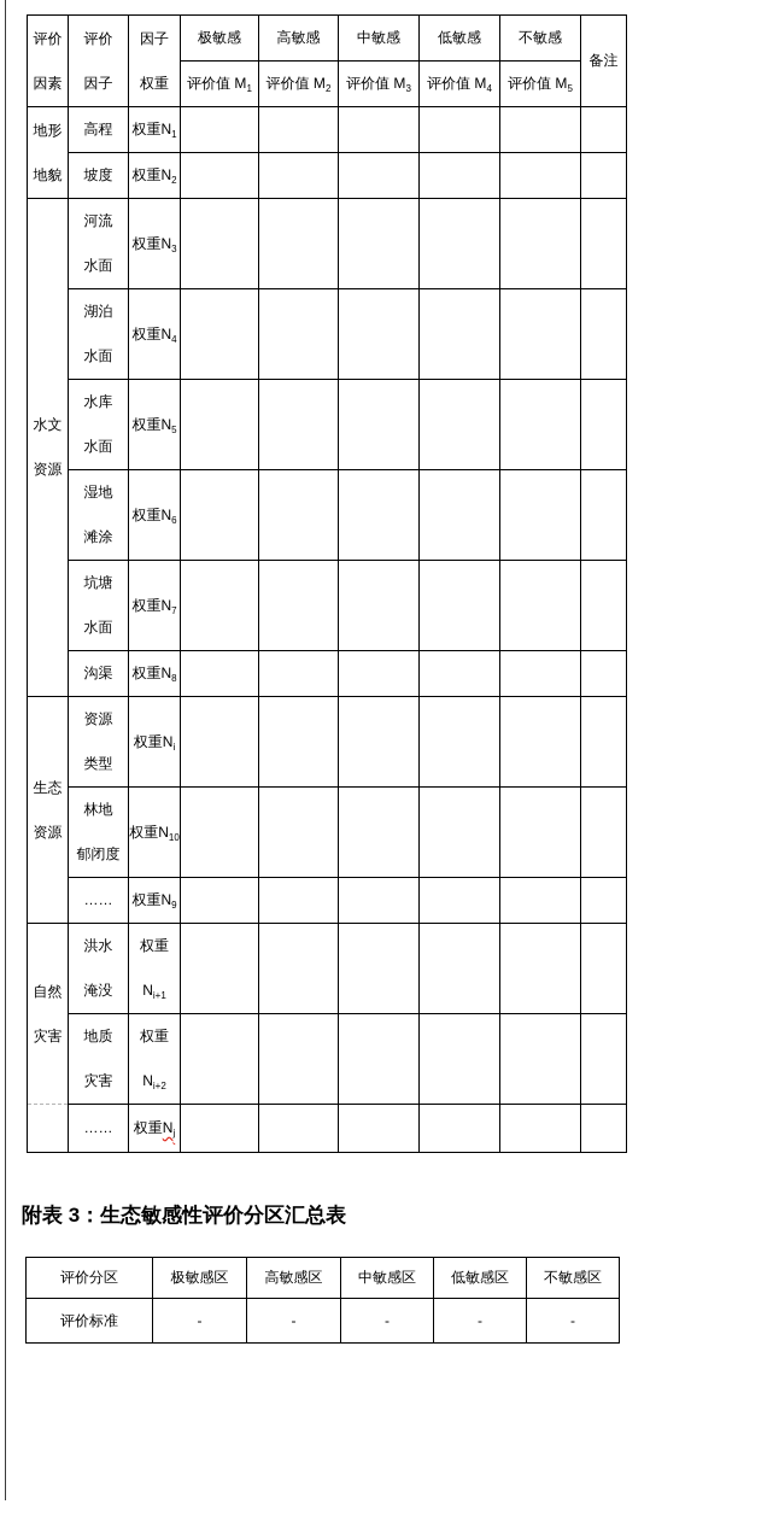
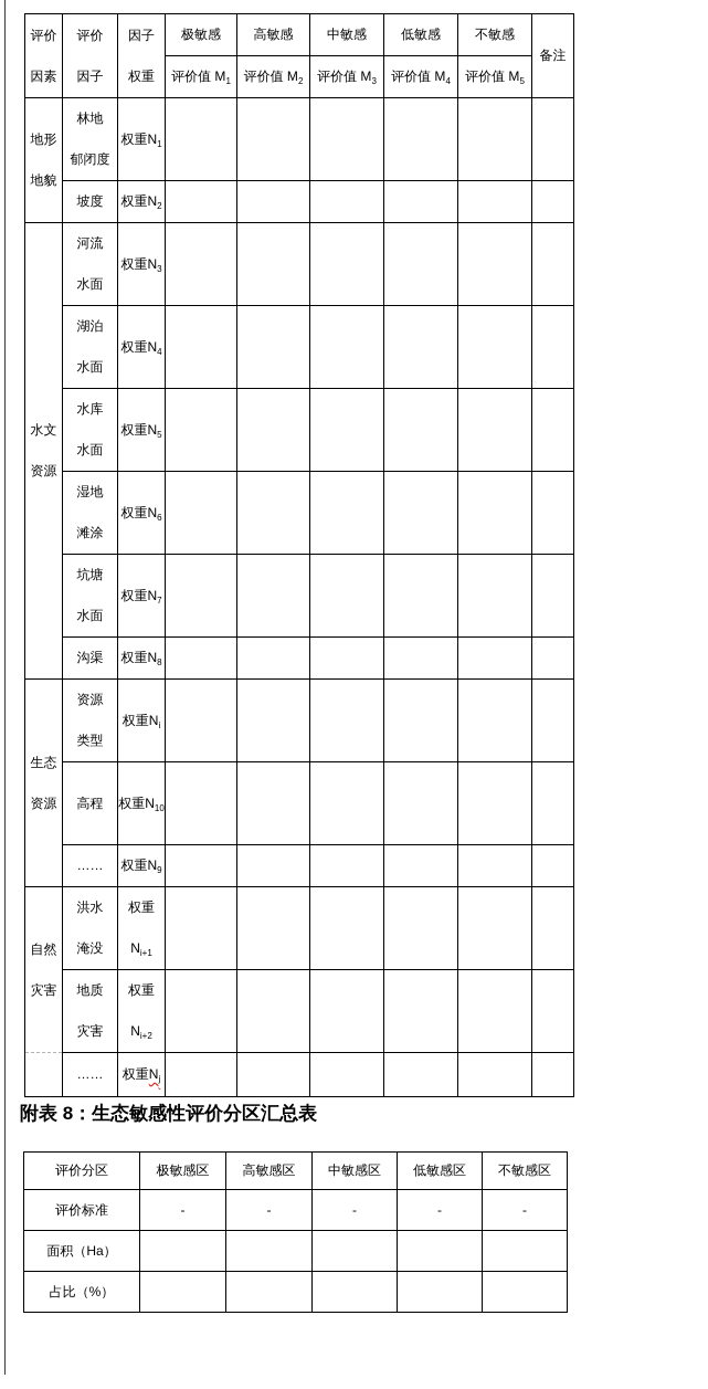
  评价 因素	评价 因子	因子 权重	极敏感	高敏感	中敏感	低敏感	不敏感	备注
  评价值 M1	评价值 M2	评价值 M3	评价值 M4	评价值 M5
- 地形 地貌	高程	权重N1
+ 地形 地貌	林地 郁闭度	权重N1
  坡度	权重N2
  水文 资源	河流 水面	权重N3
  湖泊 水面	权重N4
  水库 水面	权重N5
  湿地 滩涂	权重N6
  坑塘 水面	权重N7
  沟渠	权重N8
  生态 资源	资源 类型	权重Ni
- 林地 郁闭度	权重N10
+ 高程	权重N10
  ……	权重N9
  自然 灾害	洪水 淹没	权重Ni+1
  地质 灾害	权重Ni+2
  	……	权重Nj
- 附表 3：生态敏感性评价分区汇总表
+ 附表 8：生态敏感性评价分区汇总表
  评价分区	极敏感区	高敏感区	中敏感区	低敏感区	不敏感区
  评价标准	-	-	-	-	-
+ 面积（Ha）
+ 占比（%）
